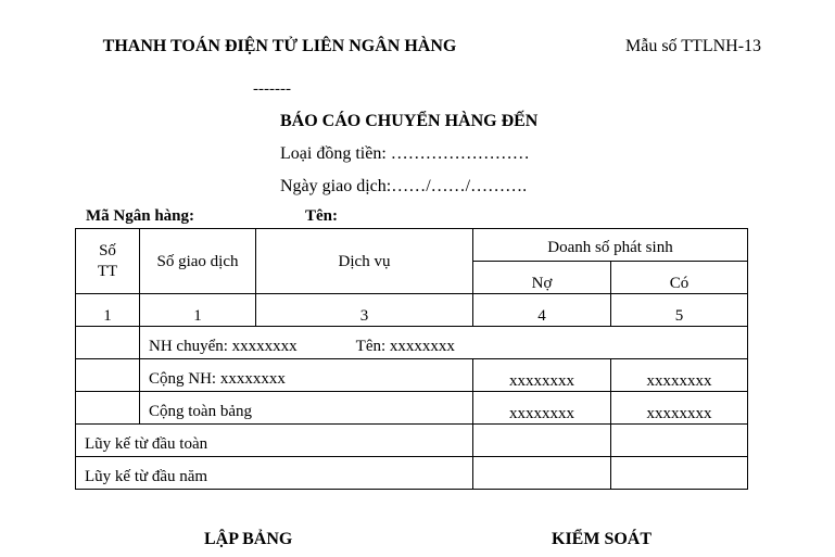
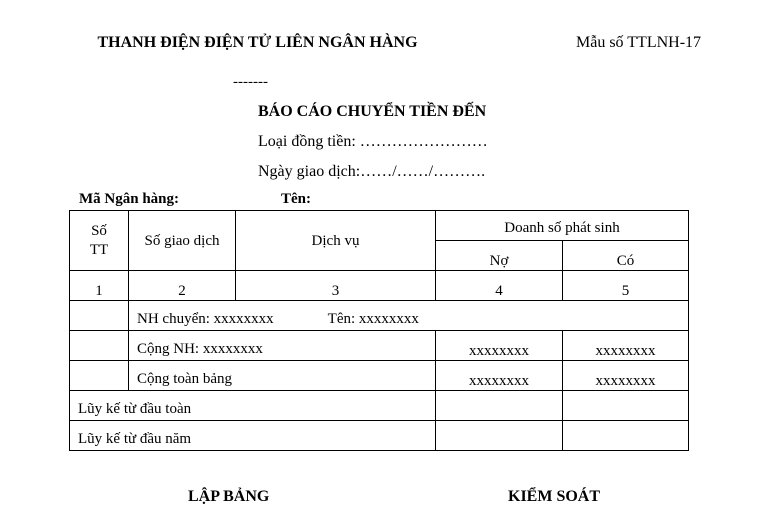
- THANH TOÁN ĐIỆN TỬ LIÊN NGÂN HÀNG
+ THANH ĐIỆN ĐIỆN TỬ LIÊN NGÂN HÀNG
  -------
- Mẫu số TTLNH-13
+ Mẫu số TTLNH-17
- BÁO CÁO CHUYỂN HÀNG ĐẾN
+ BÁO CÁO CHUYỂN TIỀN ĐẾN
  Loại đồng tiền: ……………………
  Ngày giao dịch:……/……/……….
  Mã Ngân hàng:
  Tên:
  Số TT	Số giao dịch	Dịch vụ	Doanh số phát sinh
  Nợ	Có
- 1	1	3	4	5
+ 1	2	3	4	5
  	NH chuyển: xxxxxxxx Tên: xxxxxxxx
  	Cộng NH: xxxxxxxx	xxxxxxxx	xxxxxxxx
  	Cộng toàn bảng	xxxxxxxx	xxxxxxxx
  Lũy kế từ đầu toàn
  Lũy kế từ đầu năm
  LẬP BẢNG
  KIỂM SOÁT
